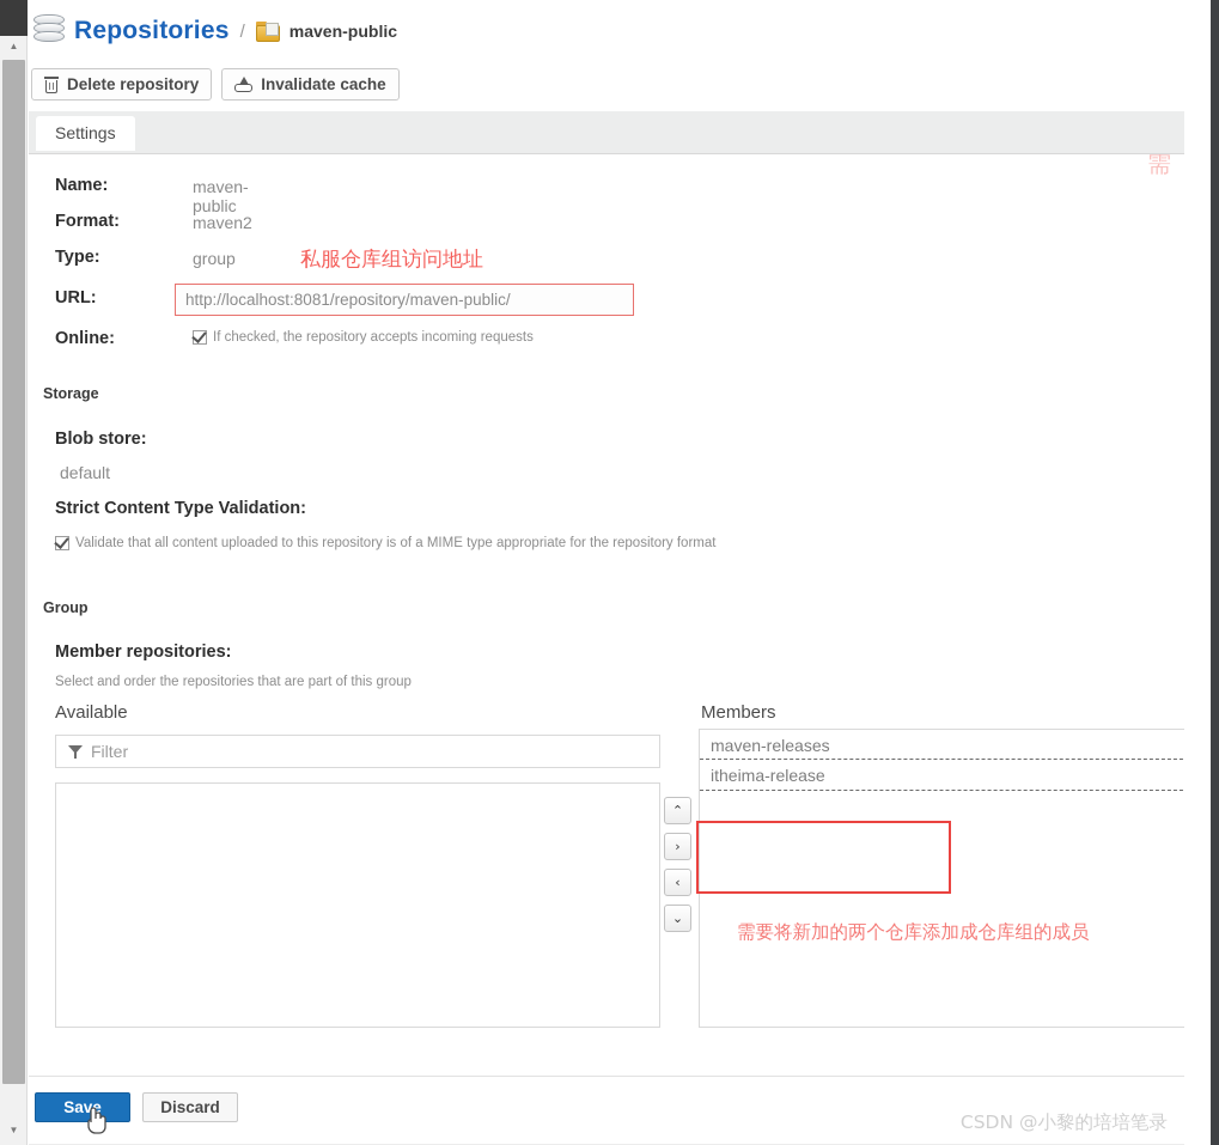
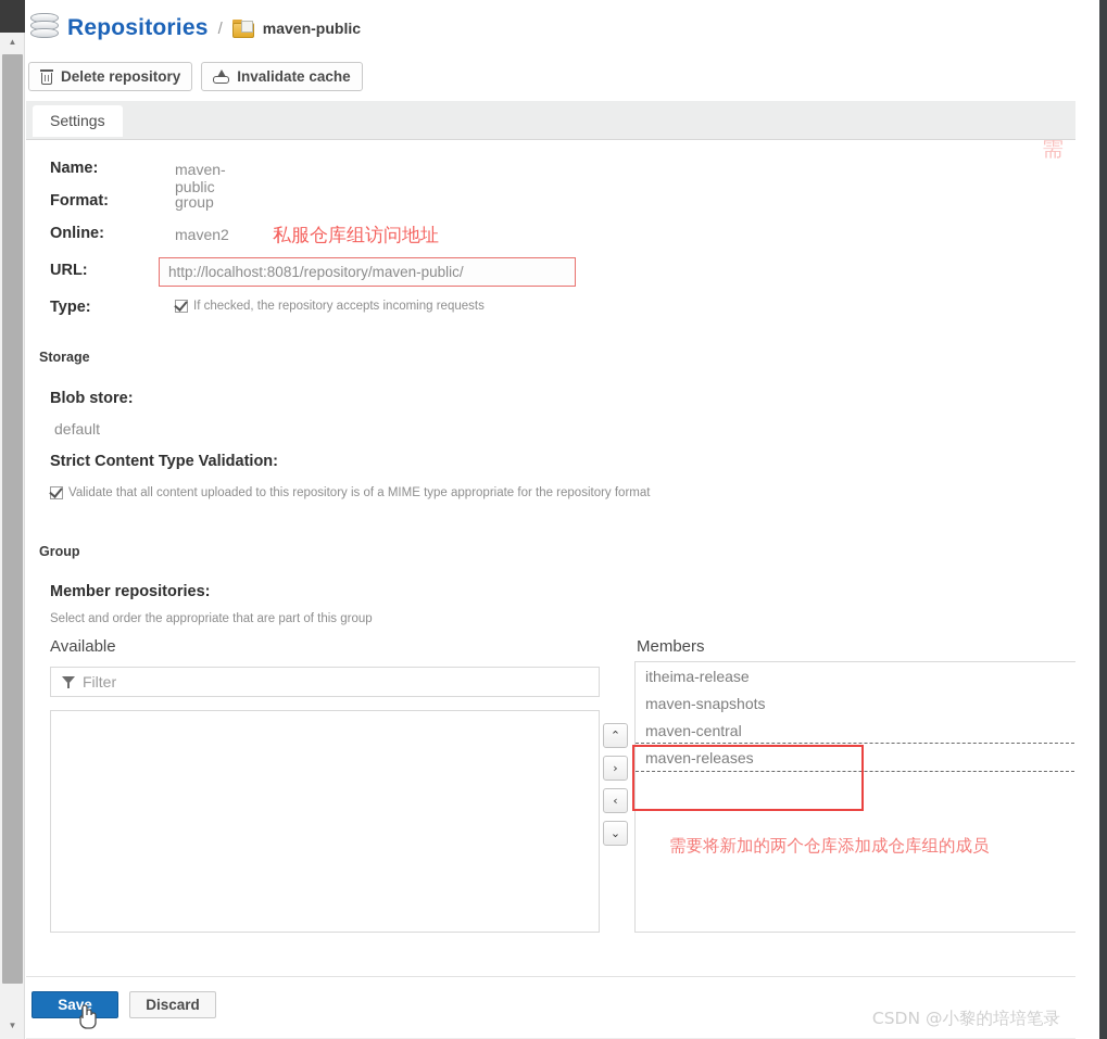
  ▲
  ▼
  Repositories
  /
  maven-public
  Delete repository
  Invalidate cache
  Settings
  需
  Name:
  maven-public
  Format:
- maven2
+ group
- Type:
+ Online:
- group
+ maven2
  私服仓库组访问地址
  URL:
  http://localhost:8081/repository/maven-public/
- Online:
+ Type:
  If checked, the repository accepts incoming requests
  Storage
  Blob store:
  default
  Strict Content Type Validation:
  Validate that all content uploaded to this repository is of a MIME type appropriate for the repository format
  Group
  Member repositories:
- Select and order the repositories that are part of this group
+ Select and order the appropriate that are part of this group
  Available
  Members
  Filter
  ⌃
  ›
  ‹
  ⌄
- maven-releases
+ itheima-release
+ maven-snapshots
+ maven-central
- itheima-release
+ maven-releases
  需要将新加的两个仓库添加成仓库组的成员
  Save
  Discard
  CSDN @小黎的培培笔录
